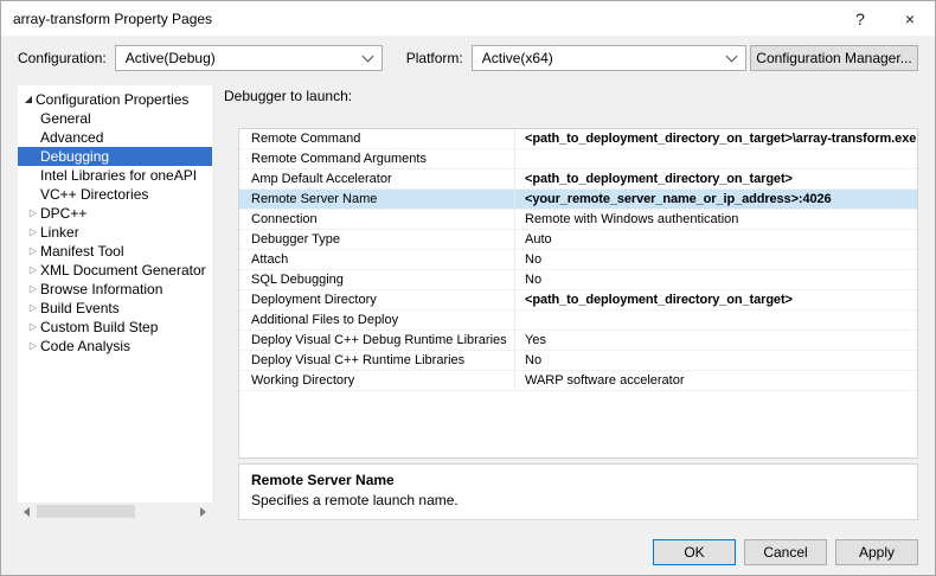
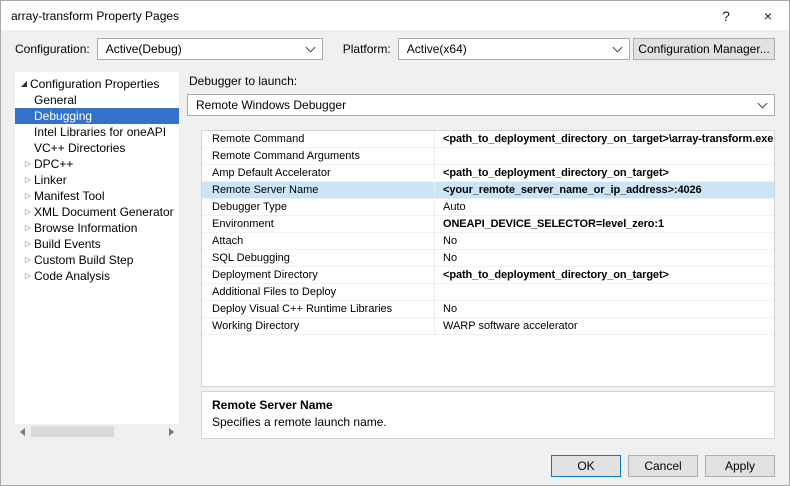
  array-transform Property Pages
  ?
  ×
  Configuration:
  Active(Debug)
  Platform:
  Active(x64)
  Configuration Manager...
  ◢
  Configuration Properties
  General
- Advanced
  Debugging
  Intel Libraries for oneAPI
  VC++ Directories
  ▷
  DPC++
  ▷
  Linker
  ▷
  Manifest Tool
  ▷
  XML Document Generator
  ▷
  Browse Information
  ▷
  Build Events
  ▷
  Custom Build Step
  ▷
  Code Analysis
  Debugger to launch:
+ Remote Windows Debugger
  Remote Command
  <path_to_deployment_directory_on_target>\array-transform.exe
  Remote Command Arguments
  Amp Default Accelerator
  <path_to_deployment_directory_on_target>
  Remote Server Name
  <your_remote_server_name_or_ip_address>:4026
- Connection
- Remote with Windows authentication
  Debugger Type
  Auto
+ Environment
+ ONEAPI_DEVICE_SELECTOR=level_zero:1
  Attach
  No
  SQL Debugging
  No
  Deployment Directory
  <path_to_deployment_directory_on_target>
  Additional Files to Deploy
- Deploy Visual C++ Debug Runtime Libraries
- Yes
  Deploy Visual C++ Runtime Libraries
  No
  Working Directory
  WARP software accelerator
  Remote Server Name
  Specifies a remote launch name.
  OK
  Cancel
  Apply
